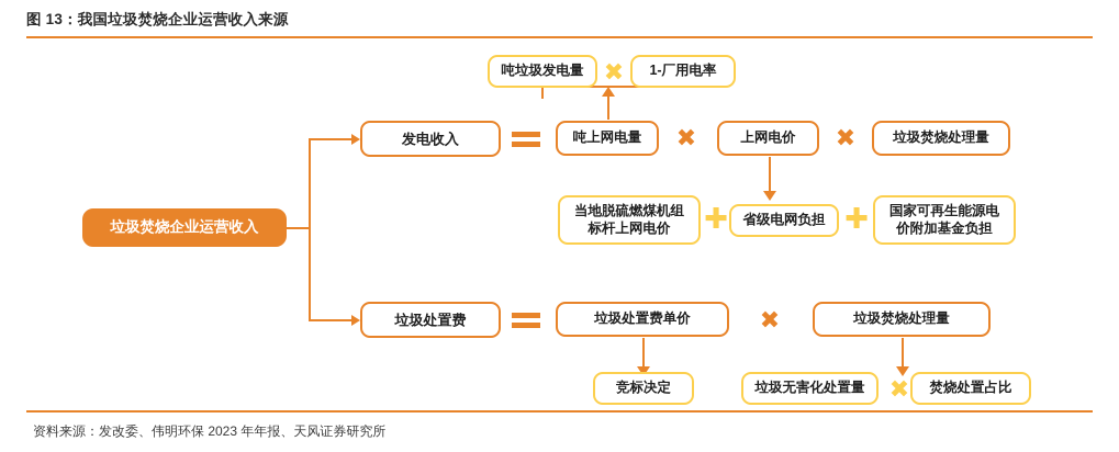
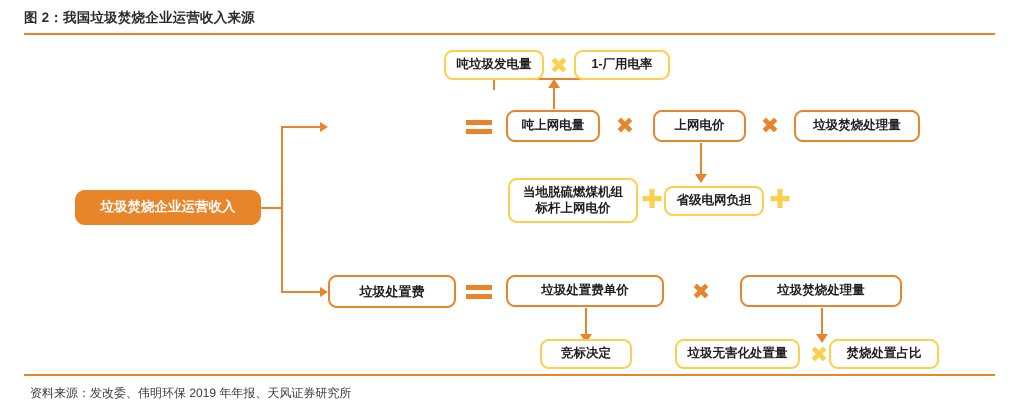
- 图 13：我国垃圾焚烧企业运营收入来源
+ 图 2：我国垃圾焚烧企业运营收入来源
  吨垃圾发电量
  ✖
  1-厂用电率
- 发电收入
  吨上网电量
  ✖
  上网电价
  ✖
  垃圾焚烧处理量
  当地脱硫燃煤机组
  标杆上网电价
  ✚
  省级电网负担
  ✚
- 国家可再生能源电
- 价附加基金负担
  垃圾焚烧企业运营收入
  垃圾处置费
  垃圾处置费单价
  ✖
  垃圾焚烧处理量
  竞标决定
  垃圾无害化处置量
  ✖
  焚烧处置占比
- 资料来源：发改委、伟明环保 2023 年年报、天风证券研究所
+ 资料来源：发改委、伟明环保 2019 年年报、天风证券研究所
